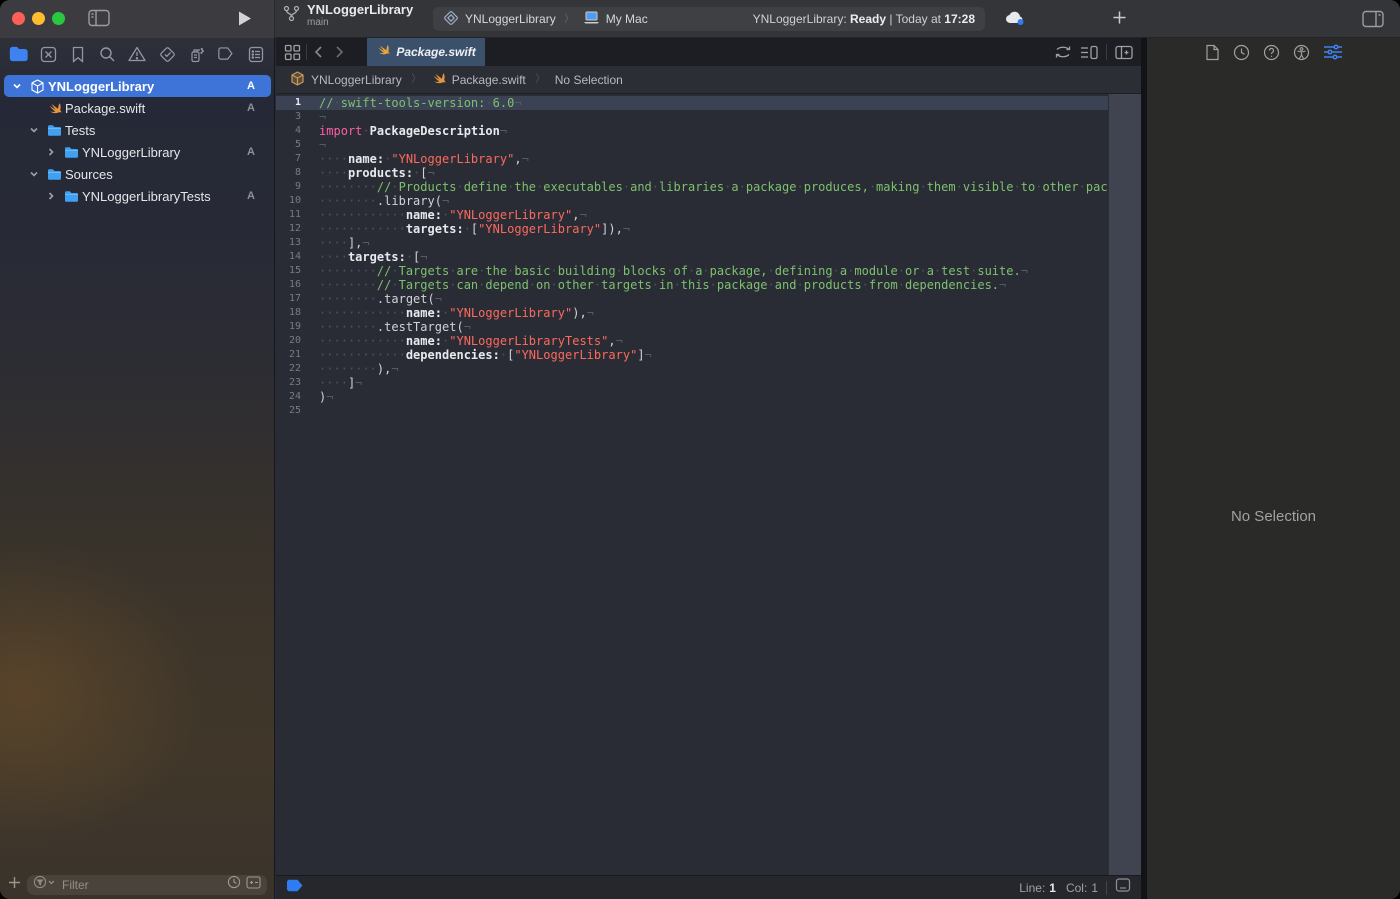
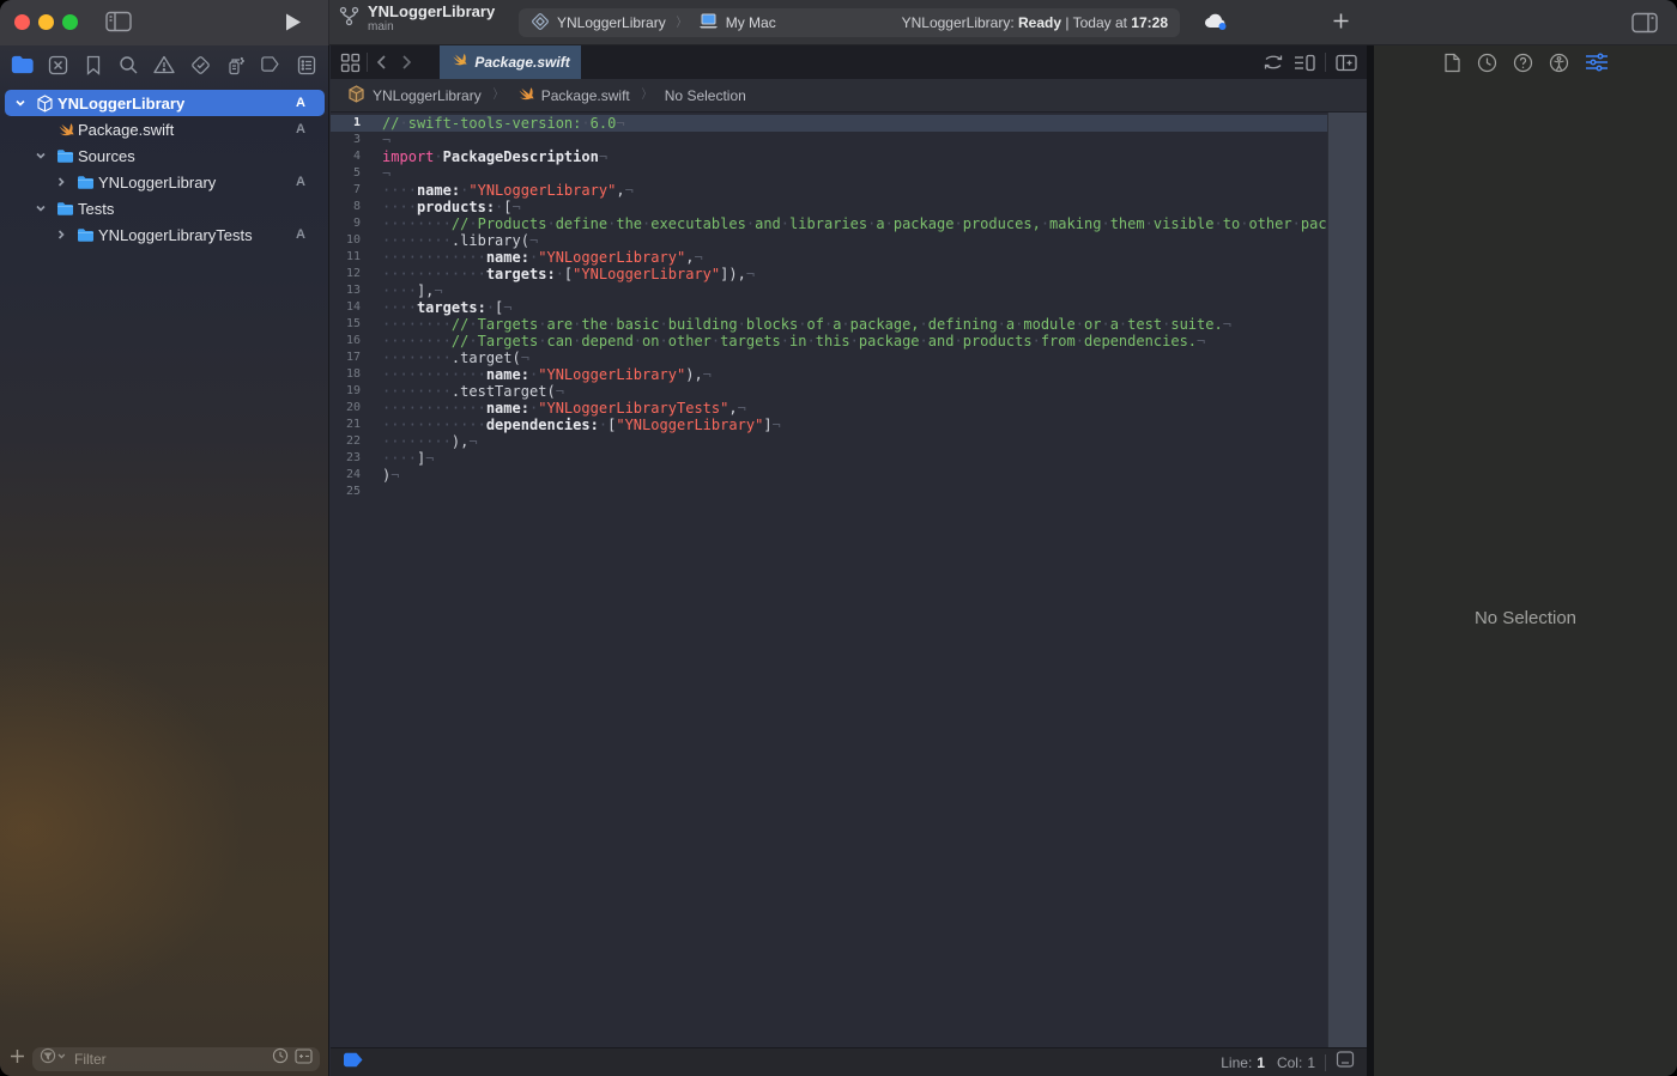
  YNLoggerLibrary
  main
  YNLoggerLibrary
  〉
  My Mac
  YNLoggerLibrary: Ready | Today at 17:28
  YNLoggerLibrary
  A
  Package.swift
  A
- Tests
+ Sources
  YNLoggerLibrary
  A
- Sources
+ Tests
  YNLoggerLibraryTests
  A
  Filter
  Package.swift
  YNLoggerLibrary
  〉
  Package.swift
  〉
  No Selection
  1
  //·swift-tools-version:·6.0¬
  3
  ¬
  4
  import·PackageDescription¬
  5
  ¬
  7
  ····name:·"YNLoggerLibrary",¬
  8
  ····products:·[¬
  9
  ········//·Products·define·the·executables·and·libraries·a·package·produces,·making·them·visible·to·other·pac
  10
  ········.library(¬
  11
  ············name:·"YNLoggerLibrary",¬
  12
  ············targets:·["YNLoggerLibrary"]),¬
  13
  ····],¬
  14
  ····targets:·[¬
  15
  ········//·Targets·are·the·basic·building·blocks·of·a·package,·defining·a·module·or·a·test·suite.¬
  16
  ········//·Targets·can·depend·on·other·targets·in·this·package·and·products·from·dependencies.¬
  17
  ········.target(¬
  18
  ············name:·"YNLoggerLibrary"),¬
  19
  ········.testTarget(¬
  20
  ············name:·"YNLoggerLibraryTests",¬
  21
  ············dependencies:·["YNLoggerLibrary"]¬
  22
  ········),¬
  23
  ····]¬
  24
  )¬
  25
  Line:
  1
  Col:
  1
  No Selection
